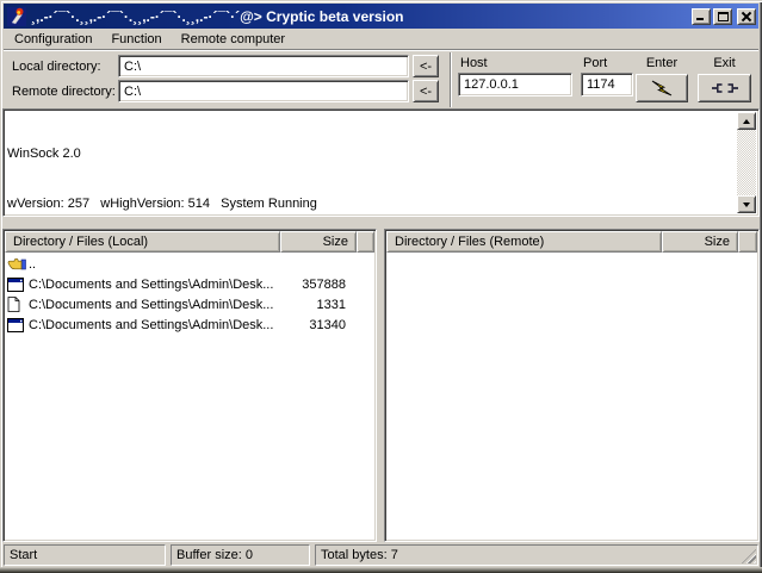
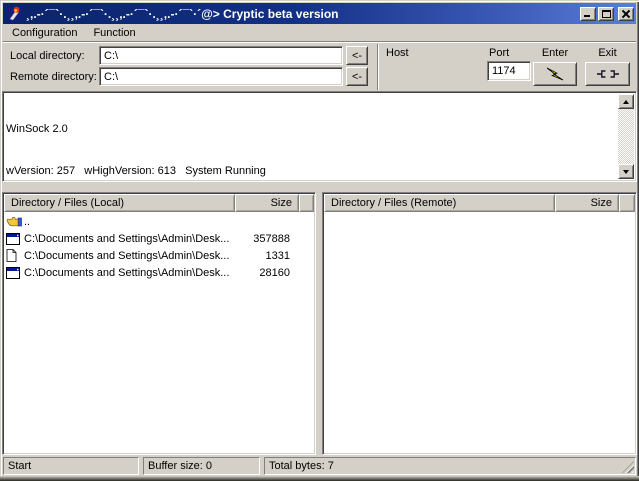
  ¸,.-·´¯`·.¸¸,.-·´¯`·.¸¸,.-·´¯`·.¸¸,.-·´¯`·´@> Cryptic beta version
  Configuration
  Function
- Remote computer
  Local directory:
  C:\
  <-
  Remote directory:
  C:\
  <-
  Host
- 127.0.0.1
  Port
  1174
  Enter
  Exit
  WinSock 2.0
- wVersion: 257 wHighVersion: 514 System Running
+ wVersion: 257 wHighVersion: 613 System Running
  Directory / Files (Local)
  Size
  ..
  C:\Documents and Settings\Admin\Desk...
  357888
  C:\Documents and Settings\Admin\Desk...
  1331
  C:\Documents and Settings\Admin\Desk...
- 31340
+ 28160
  Directory / Files (Remote)
  Size
  Start
  Buffer size: 0
  Total bytes: 7
